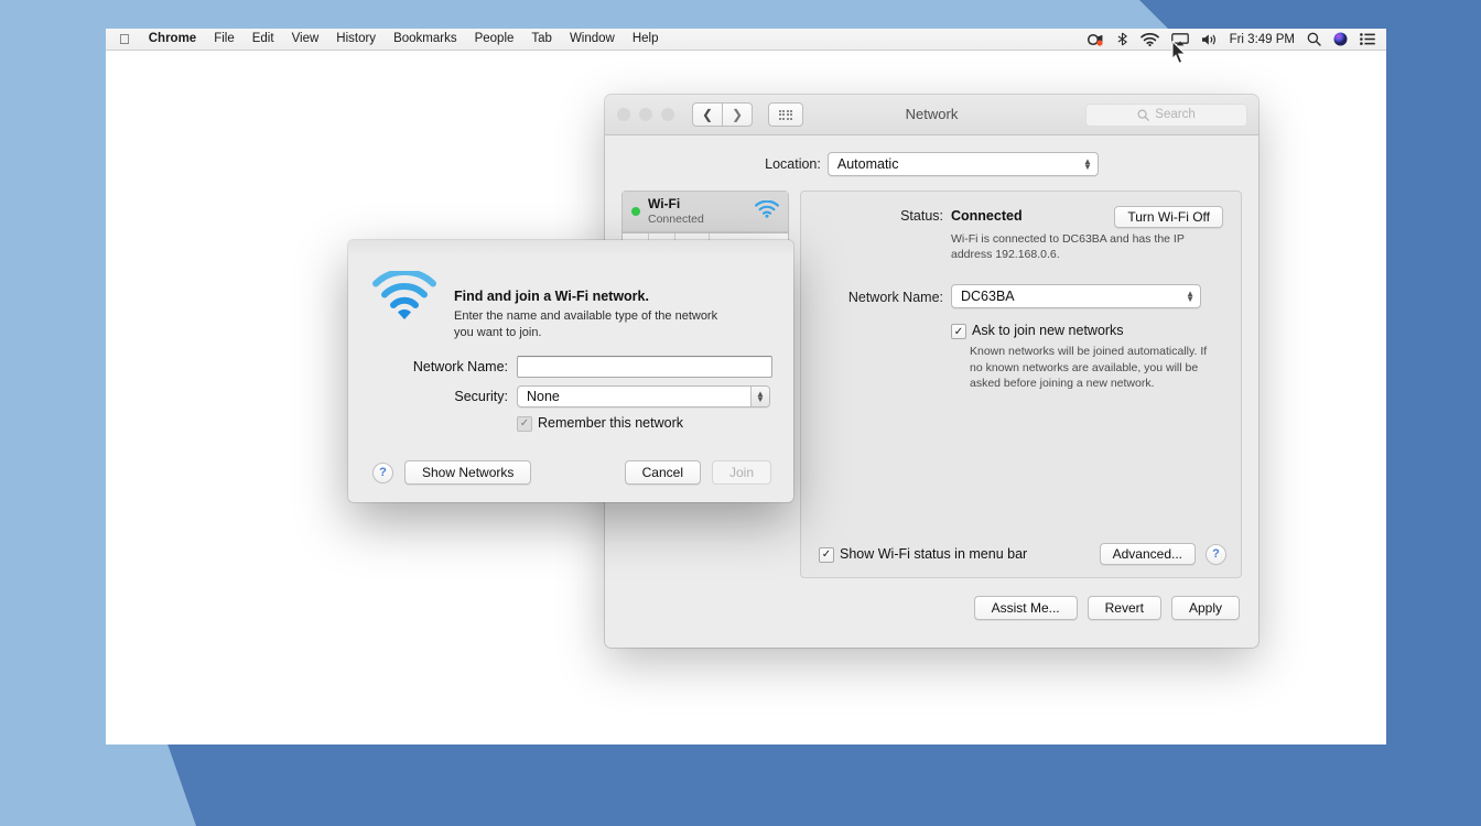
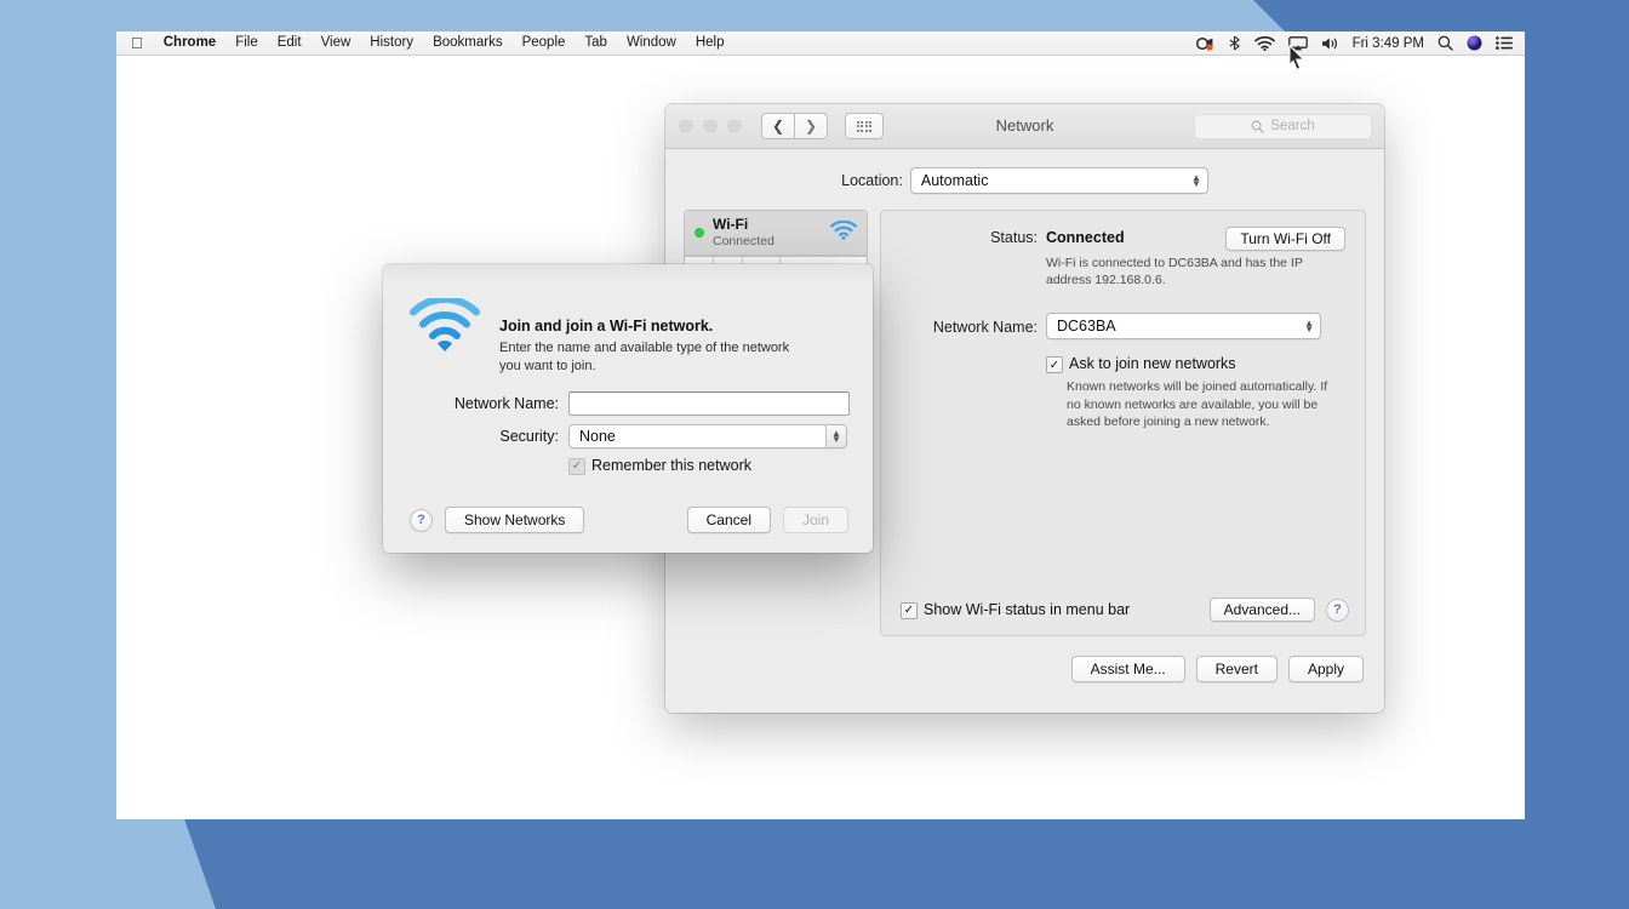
  
  Chrome
  File
  Edit
  View
  History
  Bookmarks
  People
  Tab
  Window
  Help
  Fri 3:49 PM
  ❮
  ❯
  Network
  Search
  Location:
  Automatic
  ▲
  ▼
  Wi-Fi
  Connected
  Status:
  Connected
  Turn Wi-Fi Off
  Wi-Fi is connected to DC63BA and has the IP address 192.168.0.6.
  Network Name:
  DC63BA
  ▲
  ▼
  ✓
  Ask to join new networks
  Known networks will be joined automatically. If no known networks are available, you will be asked before joining a new network.
  ✓
  Show Wi-Fi status in menu bar
  Advanced...
  ?
  Assist Me...
  Revert
  Apply
- Find and join a Wi-Fi network.
+ Join and join a Wi-Fi network.
  Enter the name and available type of the network you want to join.
  Network Name:
  Security:
  None
  ▲
  ▼
  ✓
  Remember this network
  ?
  Show Networks
  Cancel
  Join
